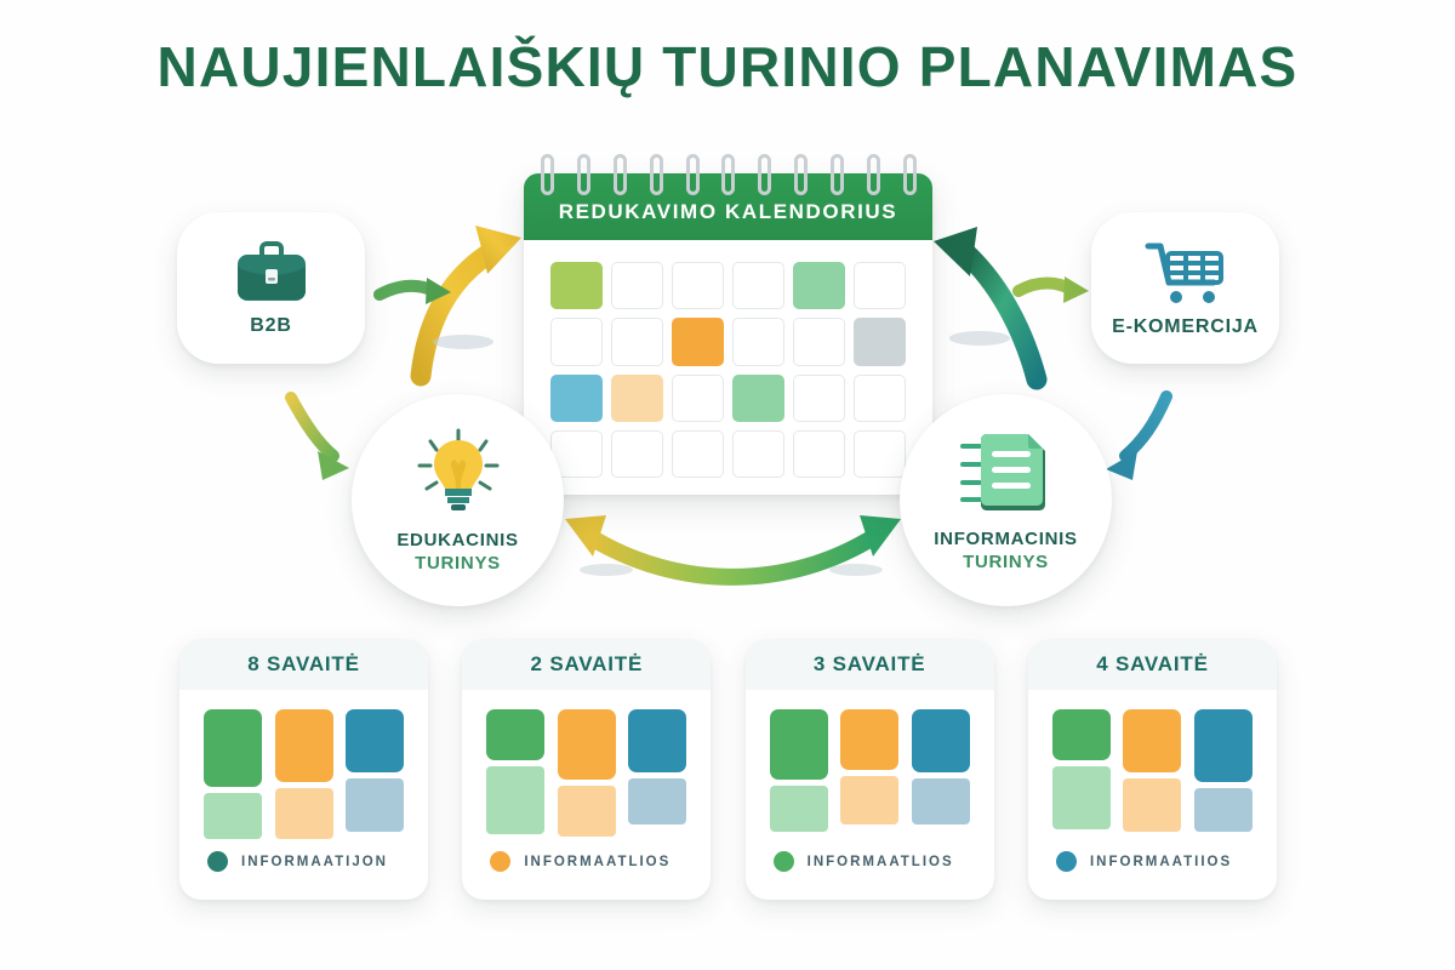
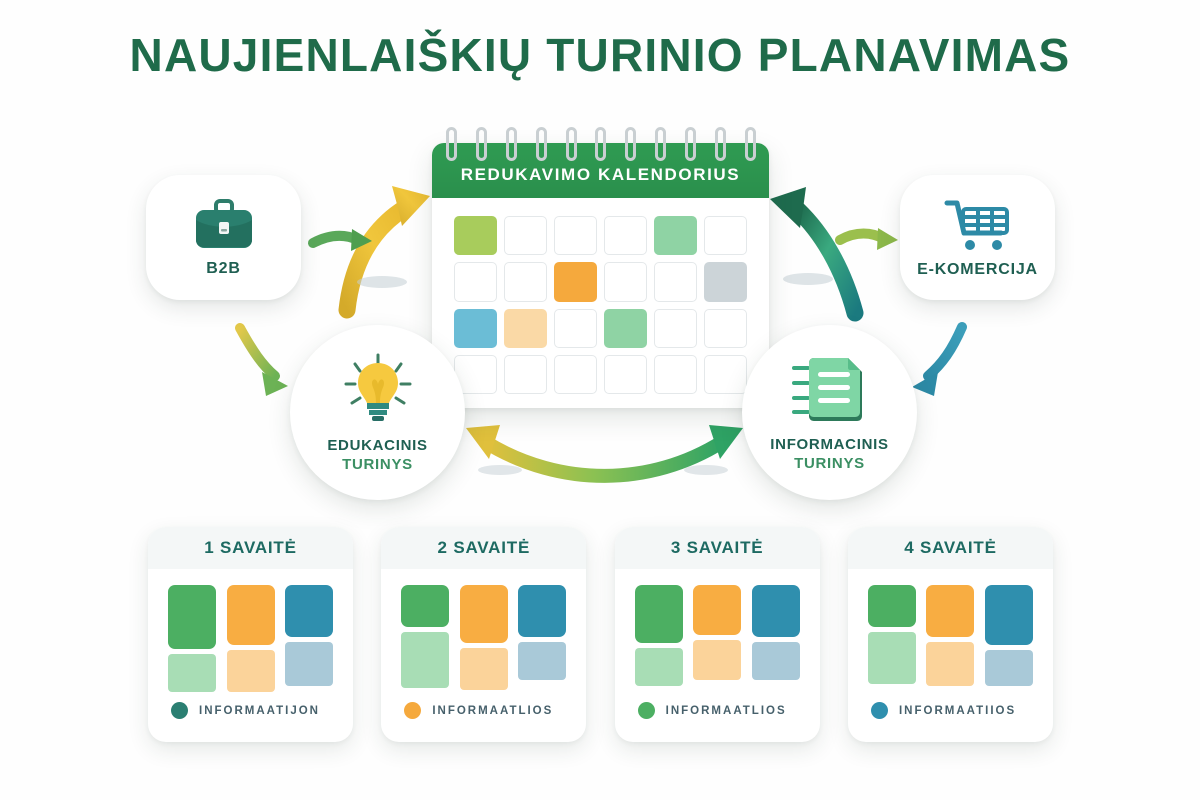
  NAUJIENLAIŠKIŲ TURINIO PLANAVIMAS
  REDUKAVIMO KALENDORIUS
  B2B
  E-KOMERCIJA
  EDUKACINIS
  TURINYS
  INFORMACINIS
  TURINYS
- 8 SAVAITĖ
+ 1 SAVAITĖ
  INFORMAATIJON
  2 SAVAITĖ
  INFORMAATLIOS
  3 SAVAITĖ
  INFORMAATLIOS
  4 SAVAITĖ
  INFORMAATIIOS
